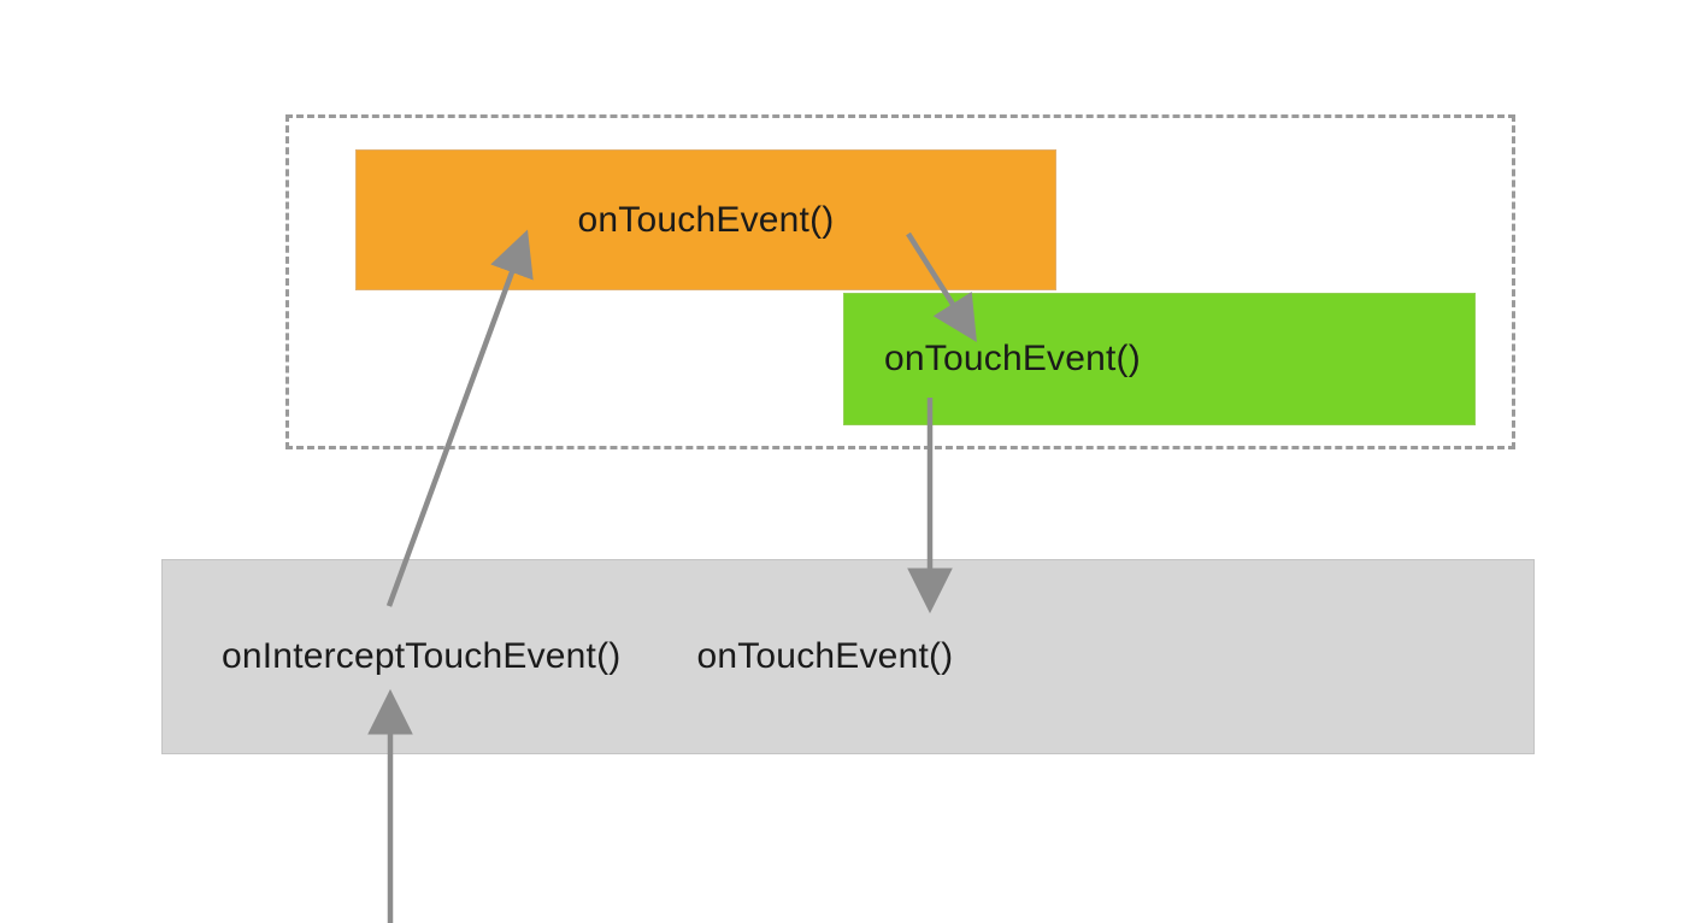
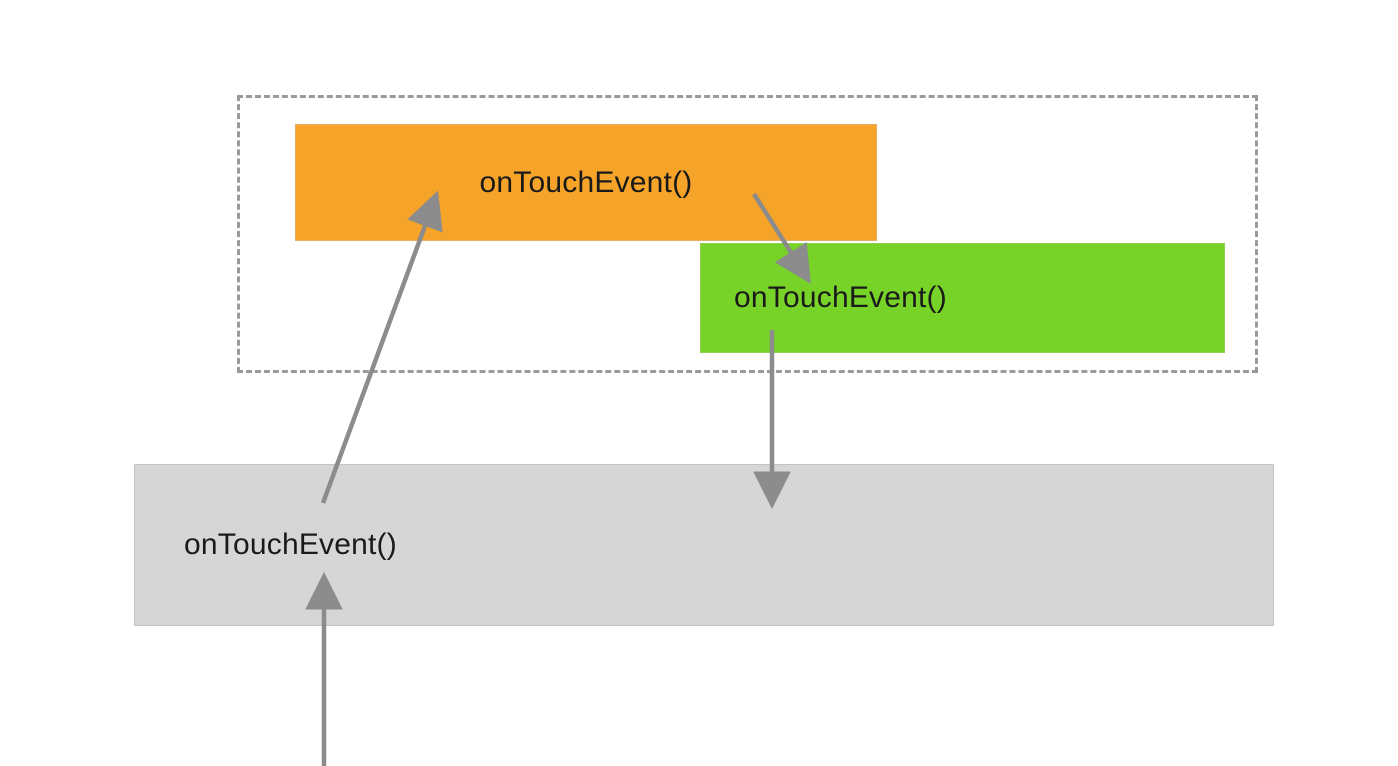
  onTouchEvent()
  onTouchEvent()
- onInterceptTouchEvent()
  onTouchEvent()
